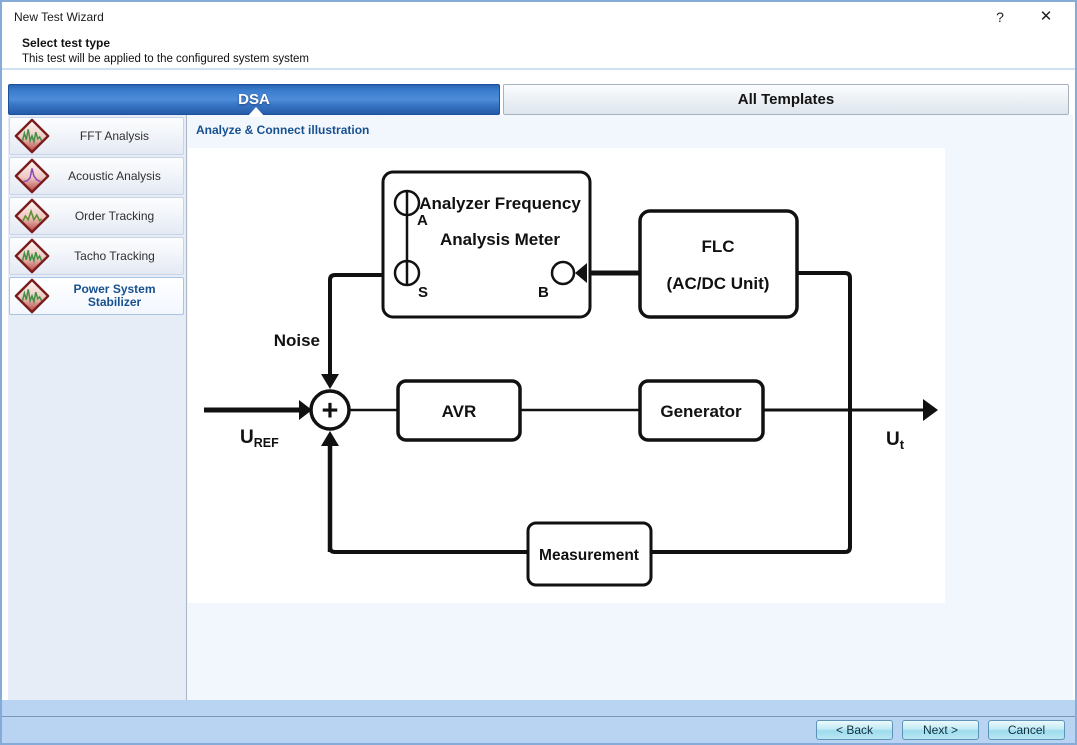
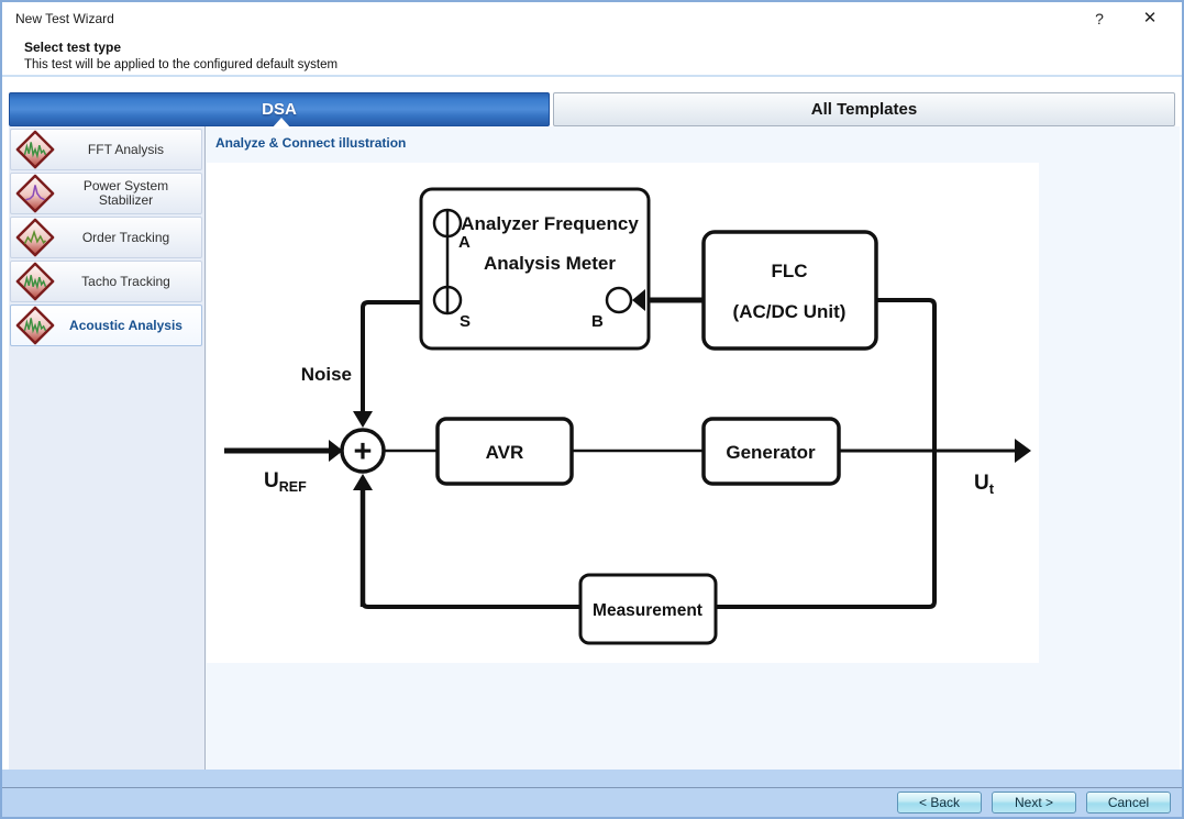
  New Test Wizard
  ?
  ✕
  Select test type
- This test will be applied to the configured system system
+ This test will be applied to the configured default system
  DSA
  All Templates
  FFT Analysis
- Acoustic Analysis
+ Power System Stabilizer
  Order Tracking
  Tacho Tracking
- Power System Stabilizer
+ Acoustic Analysis
  Analyze & Connect illustration
  +
  Analyzer Frequency
  Analysis Meter
  A
  S
  B
  FLC
  (AC/DC Unit)
  AVR
  Generator
  Measurement
  Noise
  UREF
  Ut
  < Back
  Next >
  Cancel
